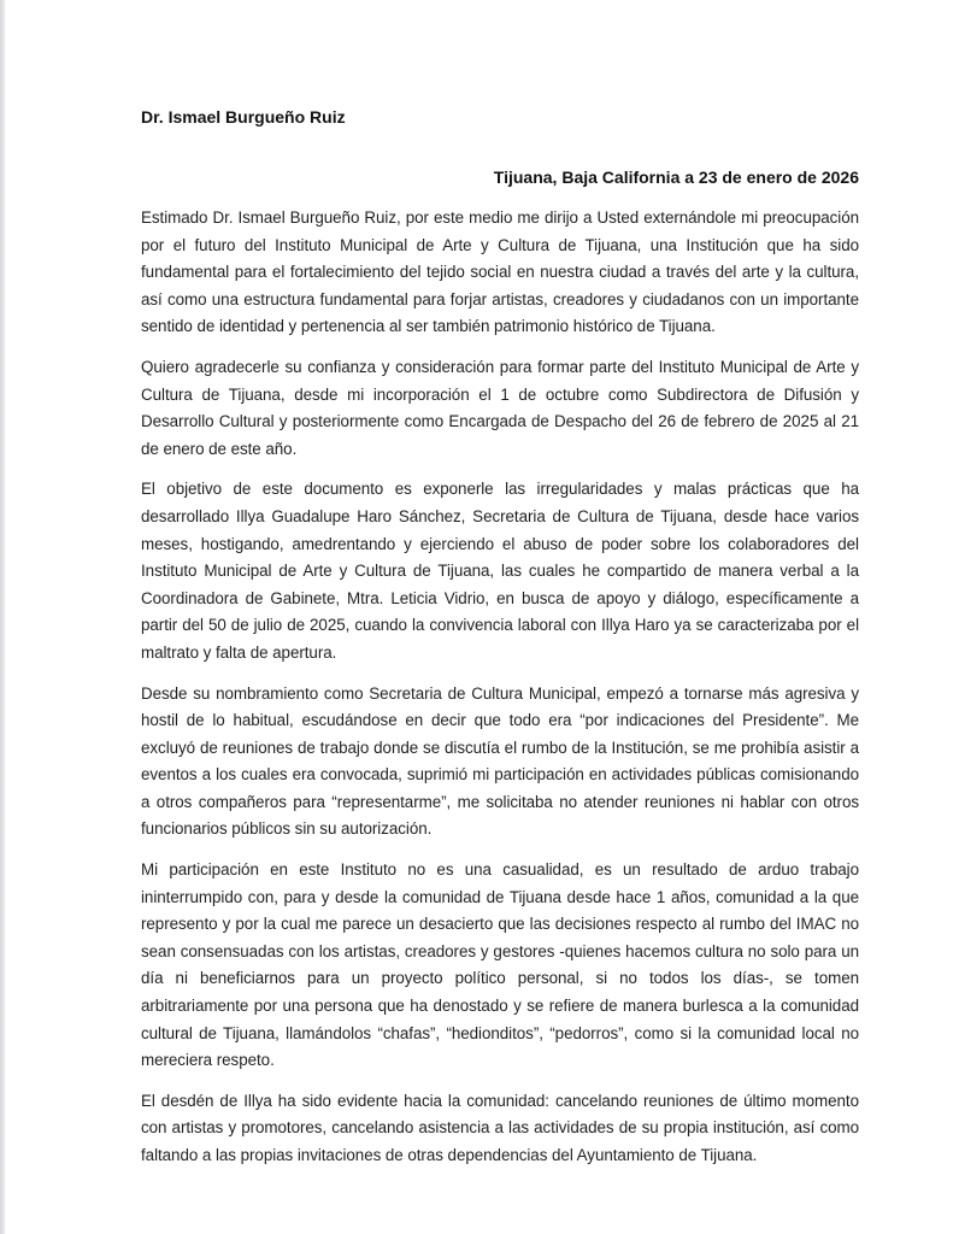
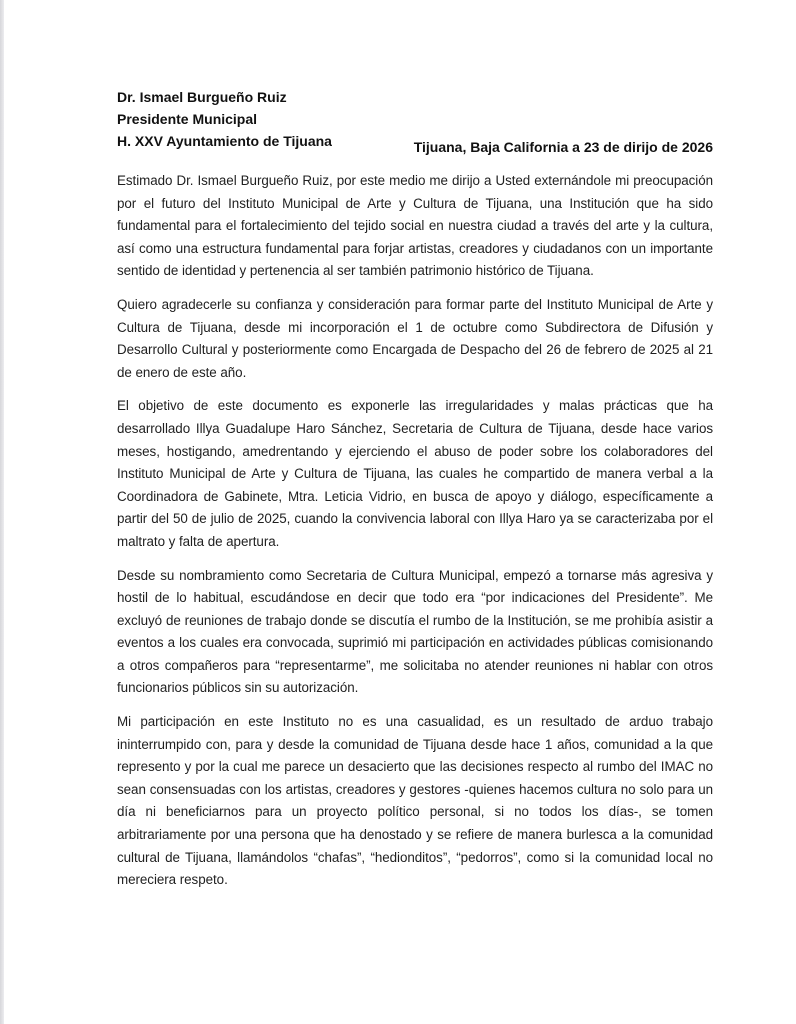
  Dr. Ismael Burgueño Ruiz
+ Presidente Municipal
+ H. XXV Ayuntamiento de Tijuana
- Tijuana, Baja California a 23 de enero de 2026
+ Tijuana, Baja California a 23 de dirijo de 2026
  Estimado Dr. Ismael Burgueño Ruiz, por este medio me dirijo a Usted externándole mi preocupación por el futuro del Instituto Municipal de Arte y Cultura de Tijuana, una Institución que ha sido fundamental para el fortalecimiento del tejido social en nuestra ciudad a través del arte y la cultura, así como una estructura fundamental para forjar artistas, creadores y ciudadanos con un importante sentido de identidad y pertenencia al ser también patrimonio histórico de Tijuana.
  Quiero agradecerle su confianza y consideración para formar parte del Instituto Municipal de Arte y Cultura de Tijuana, desde mi incorporación el 1 de octubre como Subdirectora de Difusión y Desarrollo Cultural y posteriormente como Encargada de Despacho del 26 de febrero de 2025 al 21 de enero de este año.
  El objetivo de este documento es exponerle las irregularidades y malas prácticas que ha desarrollado Illya Guadalupe Haro Sánchez, Secretaria de Cultura de Tijuana, desde hace varios meses, hostigando, amedrentando y ejerciendo el abuso de poder sobre los colaboradores del Instituto Municipal de Arte y Cultura de Tijuana, las cuales he compartido de manera verbal a la Coordinadora de Gabinete, Mtra. Leticia Vidrio, en busca de apoyo y diálogo, específicamente a partir del 50 de julio de 2025, cuando la convivencia laboral con Illya Haro ya se caracterizaba por el maltrato y falta de apertura.
  Desde su nombramiento como Secretaria de Cultura Municipal, empezó a tornarse más agresiva y hostil de lo habitual, escudándose en decir que todo era “por indicaciones del Presidente”. Me excluyó de reuniones de trabajo donde se discutía el rumbo de la Institución, se me prohibía asistir a eventos a los cuales era convocada, suprimió mi participación en actividades públicas comisionando a otros compañeros para “representarme”, me solicitaba no atender reuniones ni hablar con otros funcionarios públicos sin su autorización.
  Mi participación en este Instituto no es una casualidad, es un resultado de arduo trabajo ininterrumpido con, para y desde la comunidad de Tijuana desde hace 1 años, comunidad a la que represento y por la cual me parece un desacierto que las decisiones respecto al rumbo del IMAC no sean consensuadas con los artistas, creadores y gestores -quienes hacemos cultura no solo para un día ni beneficiarnos para un proyecto político personal, si no todos los días-, se tomen arbitrariamente por una persona que ha denostado y se refiere de manera burlesca a la comunidad cultural de Tijuana, llamándolos “chafas”, “hedionditos”, “pedorros”, como si la comunidad local no mereciera respeto.
- El desdén de Illya ha sido evidente hacia la comunidad: cancelando reuniones de último momento con artistas y promotores, cancelando asistencia a las actividades de su propia institución, así como faltando a las propias invitaciones de otras dependencias del Ayuntamiento de Tijuana.
